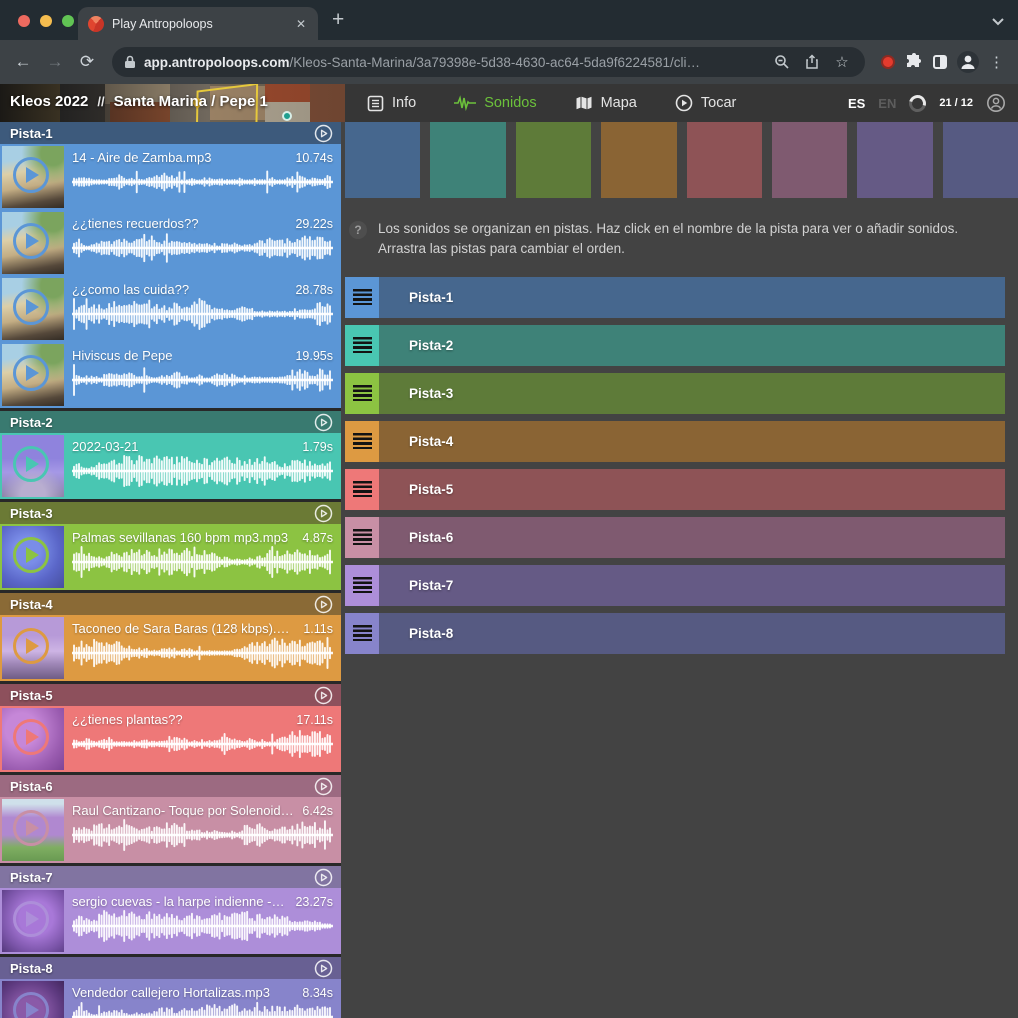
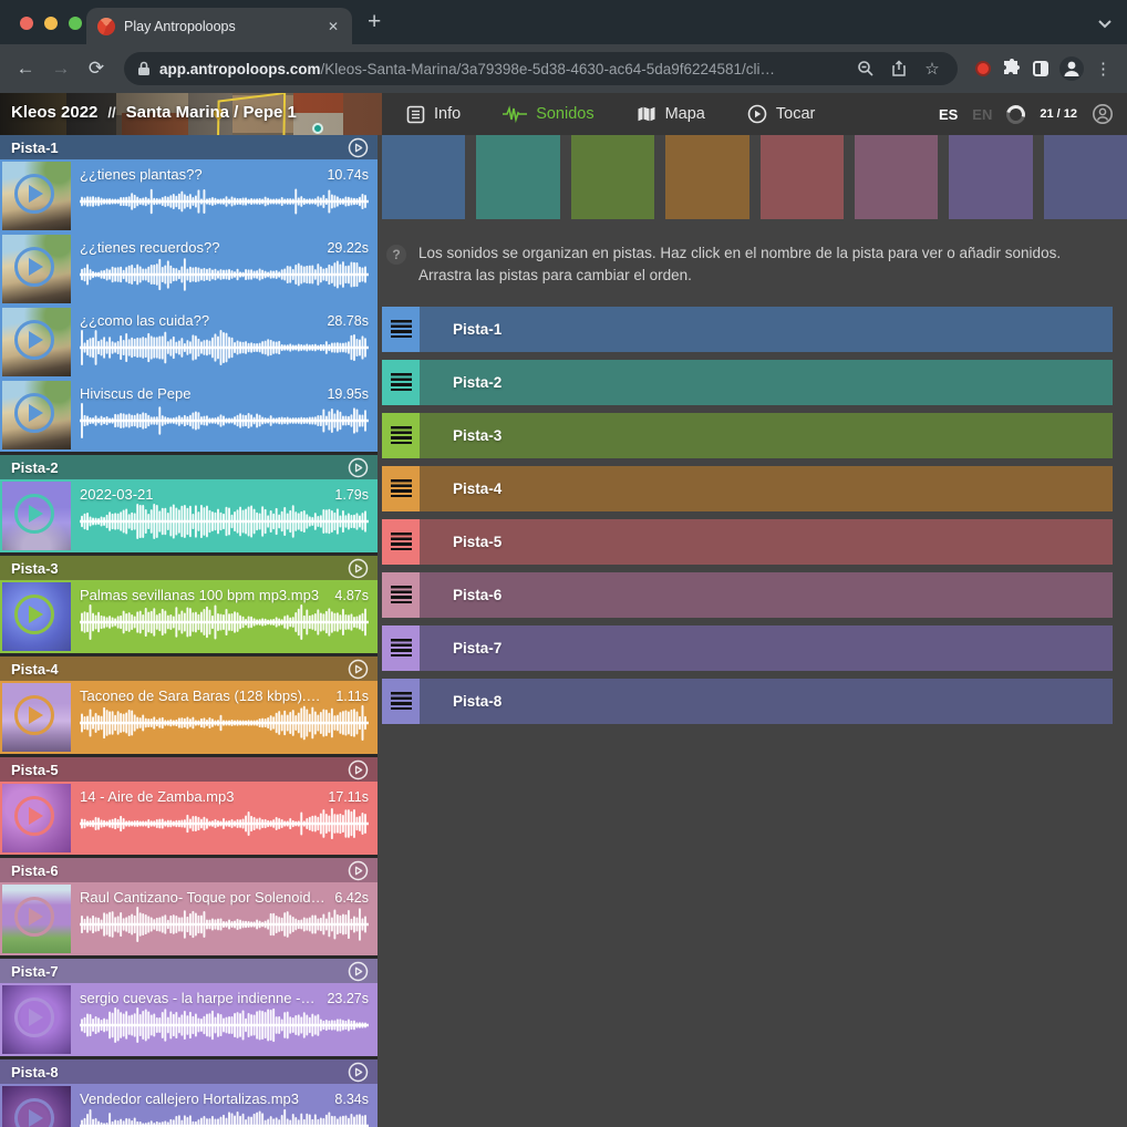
  Play Antropoloops
  ✕
  +
  ←
  →
  ⟳
  app.antropoloops.com/Kleos-Santa-Marina/3a79398e-5d38-4630-ac64-5da9f6224581/cli…
  ☆
  ⋮
  Kleos 2022
  //
  Santa Marina / Pepe 1
  Info
  Sonidos
  Mapa
  Tocar
  ES
  EN
  21 / 12
  Pista-1
- 14 - Aire de Zamba.mp3
+ ¿¿tienes plantas??
  10.74s
  ¿¿tienes recuerdos??
  29.22s
  ¿¿como las cuida??
  28.78s
  Hiviscus de Pepe
  19.95s
  Pista-2
  2022-03-21
  1.79s
  Pista-3
- Palmas sevillanas 160 bpm mp3.mp3
+ Palmas sevillanas 100 bpm mp3.mp3
  4.87s
  Pista-4
  Taconeo de Sara Baras (128 kbps).mp
  1.11s
  Pista-5
- ¿¿tienes plantas??
+ 14 - Aire de Zamba.mp3
  17.11s
  Pista-6
  Raul Cantizano- Toque por Solenoide.
  6.42s
  Pista-7
  sergio cuevas - la harpe indienne - 03
  23.27s
  Pista-8
  Vendedor callejero Hortalizas.mp3
  8.34s
  ?
  Los sonidos se organizan en pistas. Haz click en el nombre de la pista para ver o añadir sonidos. Arrastra las pistas para cambiar el orden.
  Pista-1
  Pista-2
  Pista-3
  Pista-4
  Pista-5
  Pista-6
  Pista-7
  Pista-8
